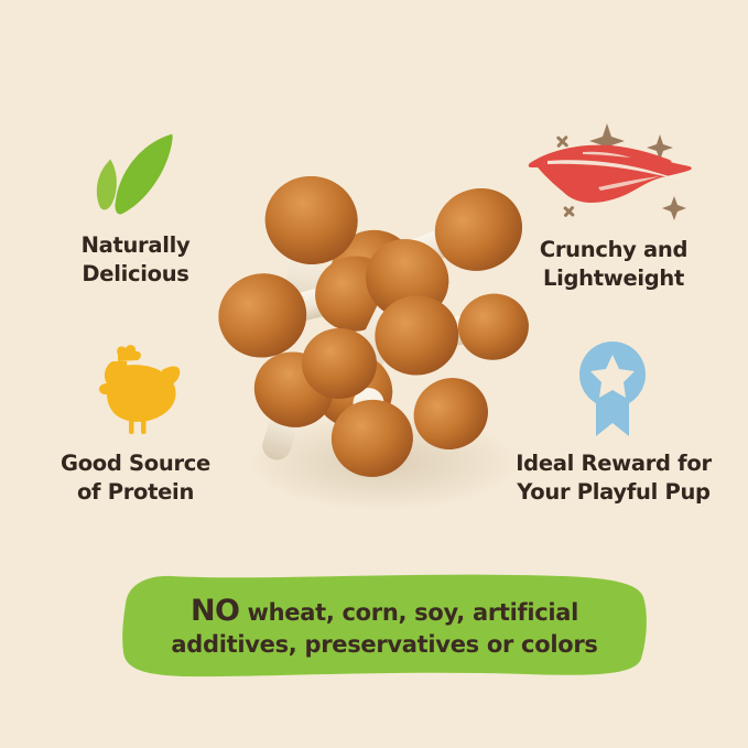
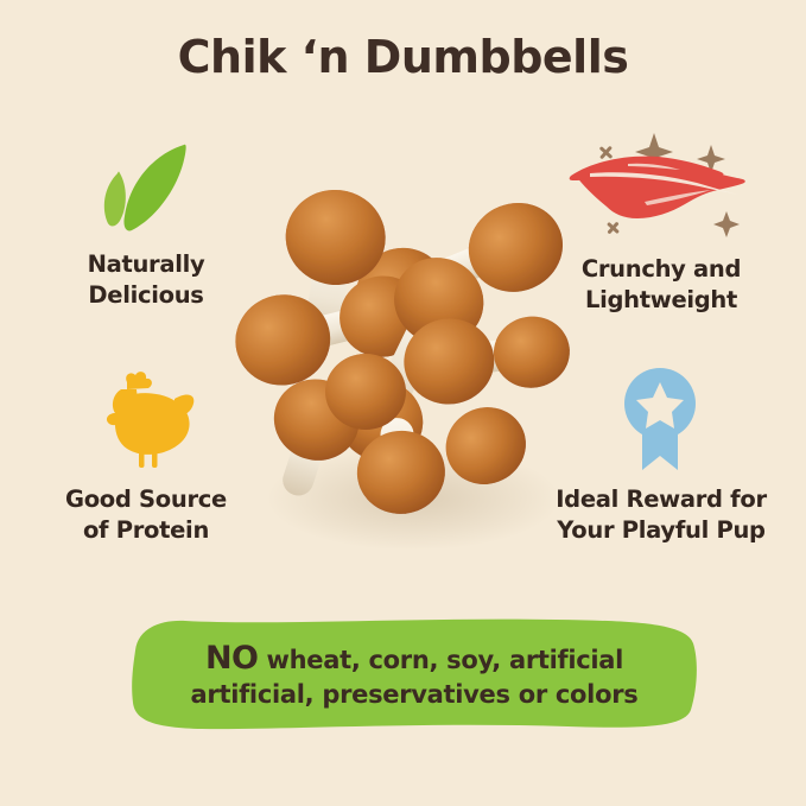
+ Chik ‘n Dumbbells
  Naturally
  Delicious
  Crunchy and
  Lightweight
  Good Source
  of Protein
  Ideal Reward for
  Your Playful Pup
- NO wheat, corn, soy, artificial additives, preservatives or colors
+ NO wheat, corn, soy, artificial artificial, preservatives or colors
